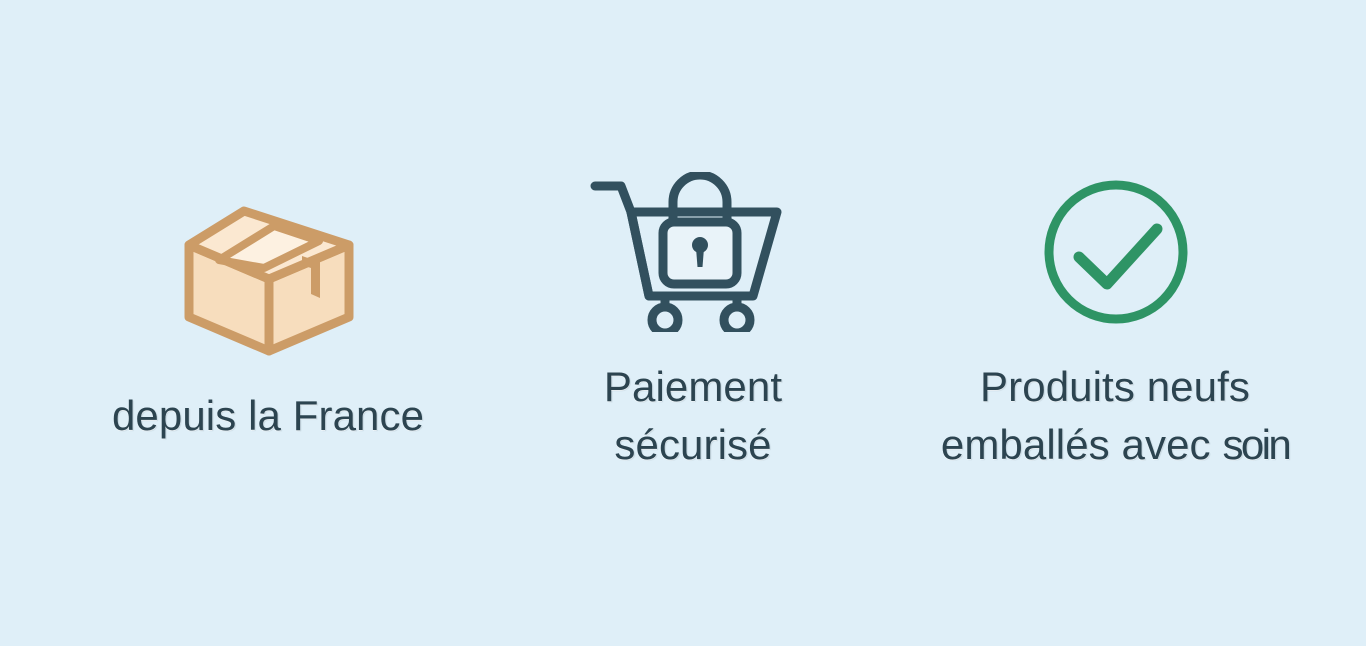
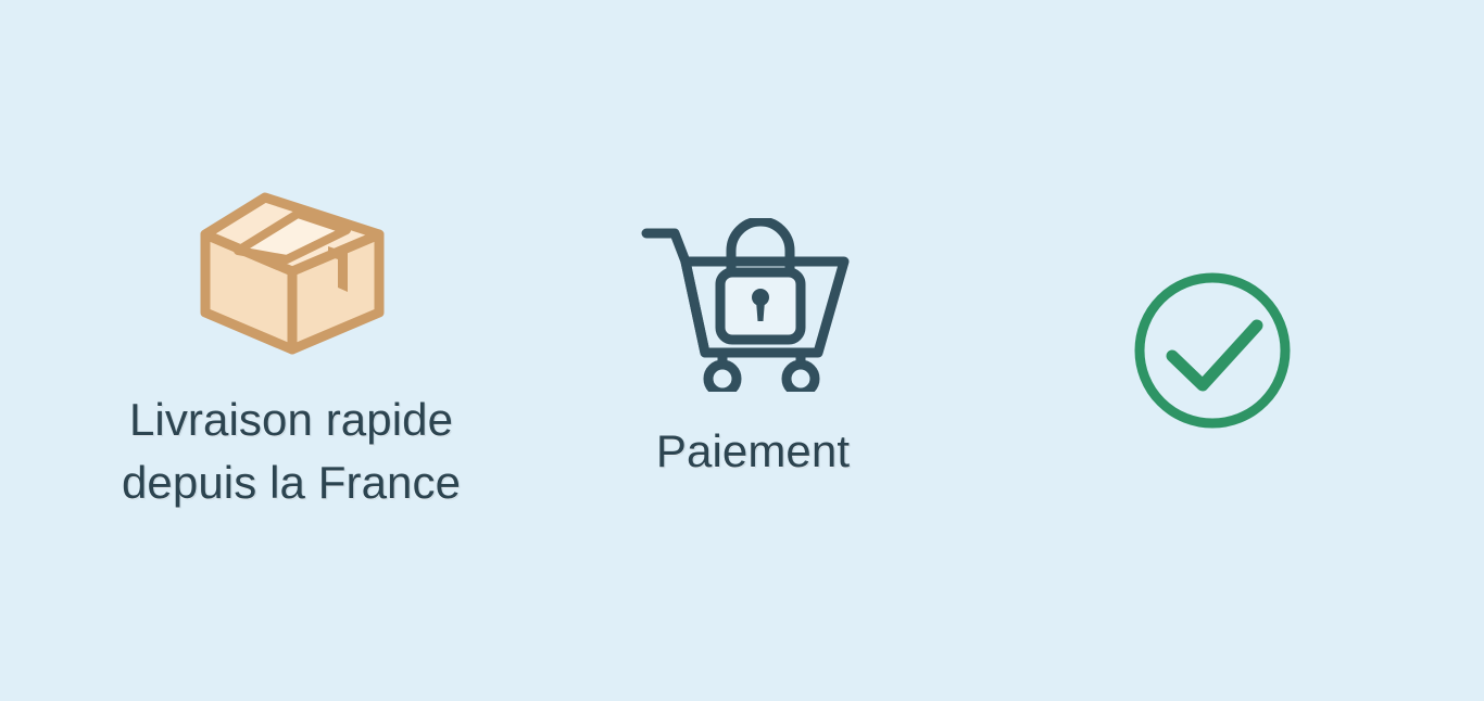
+ Livraison rapide
  depuis la France
  Paiement
- sécurisé
- Produits neufs
- emballés avec soin
